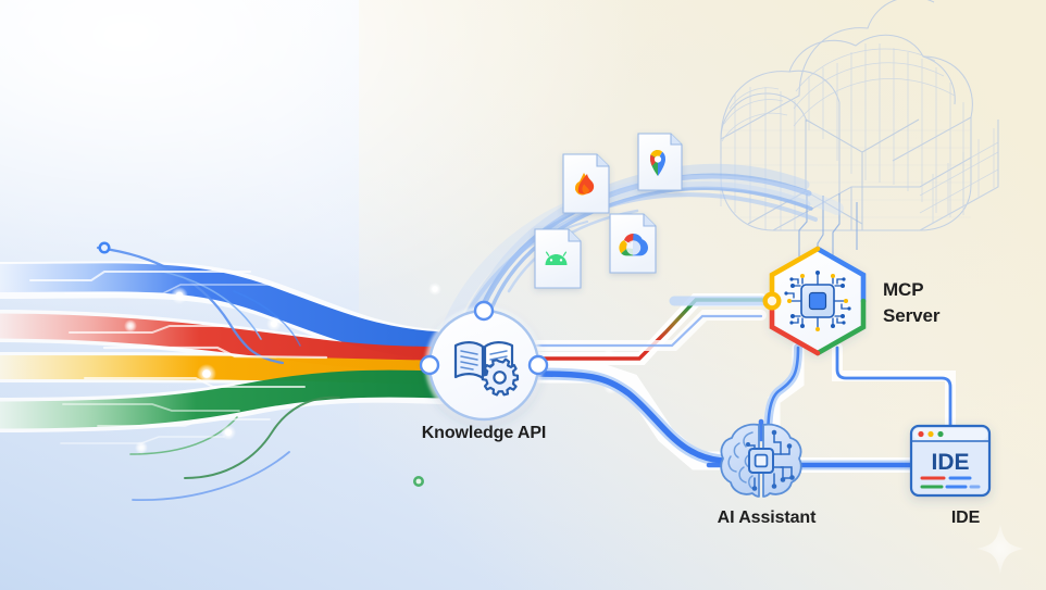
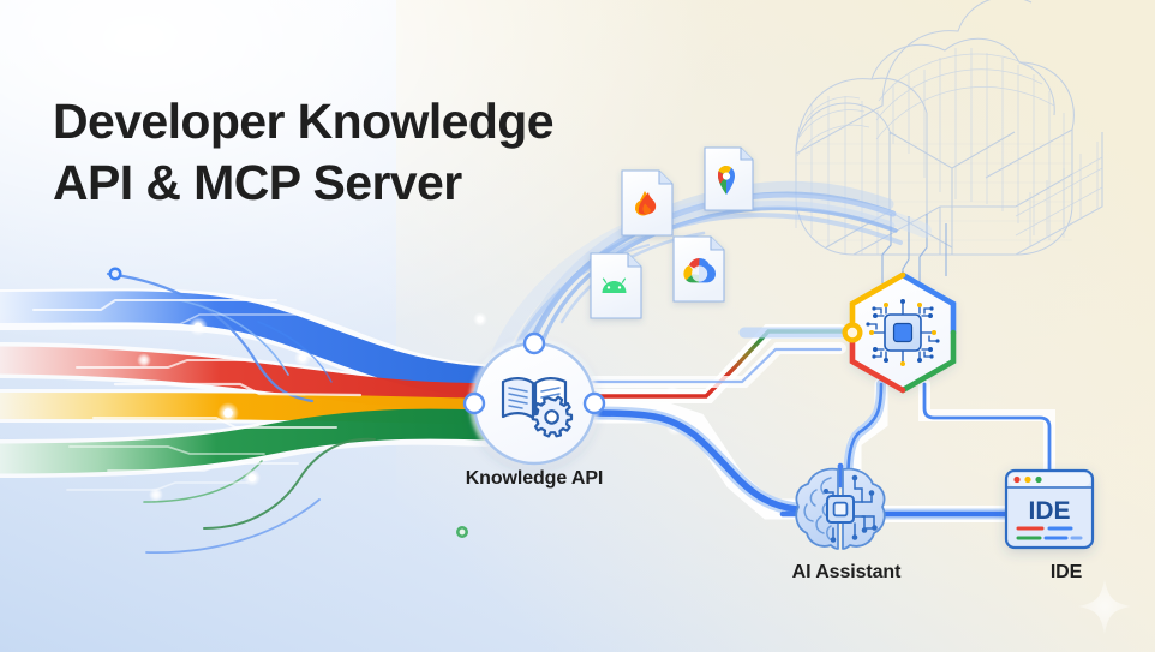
  IDE
+ Developer Knowledge
+ API & MCP Server
  Knowledge API
- MCP
- Server
  AI Assistant
  IDE
